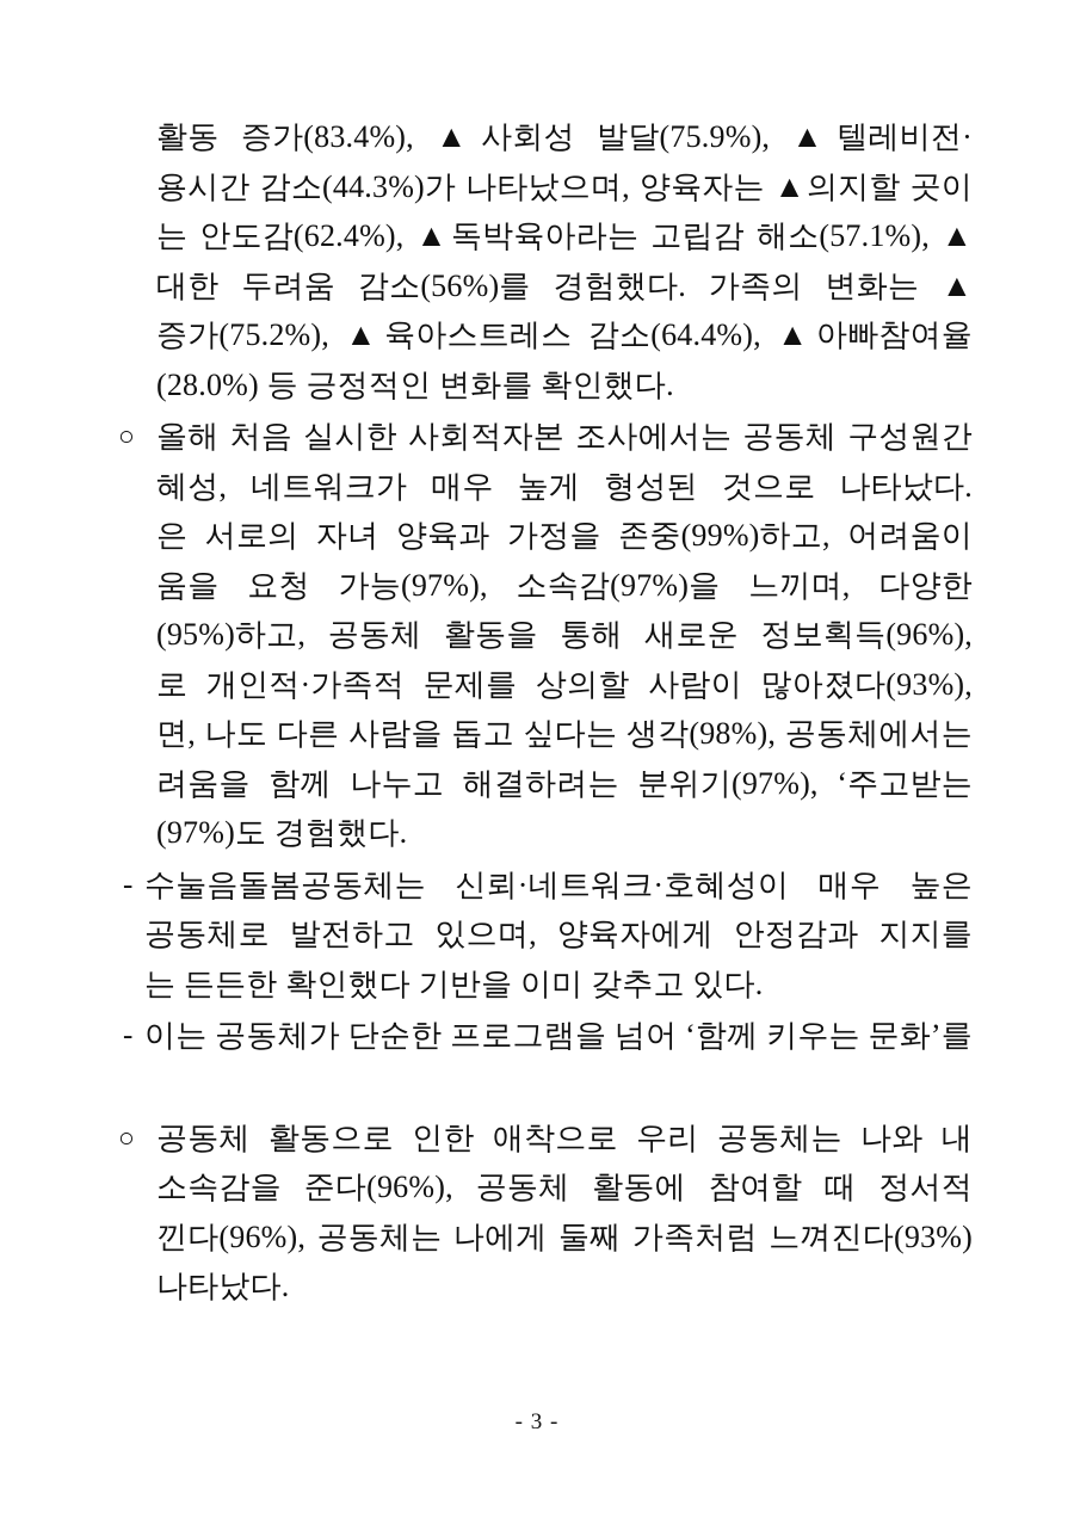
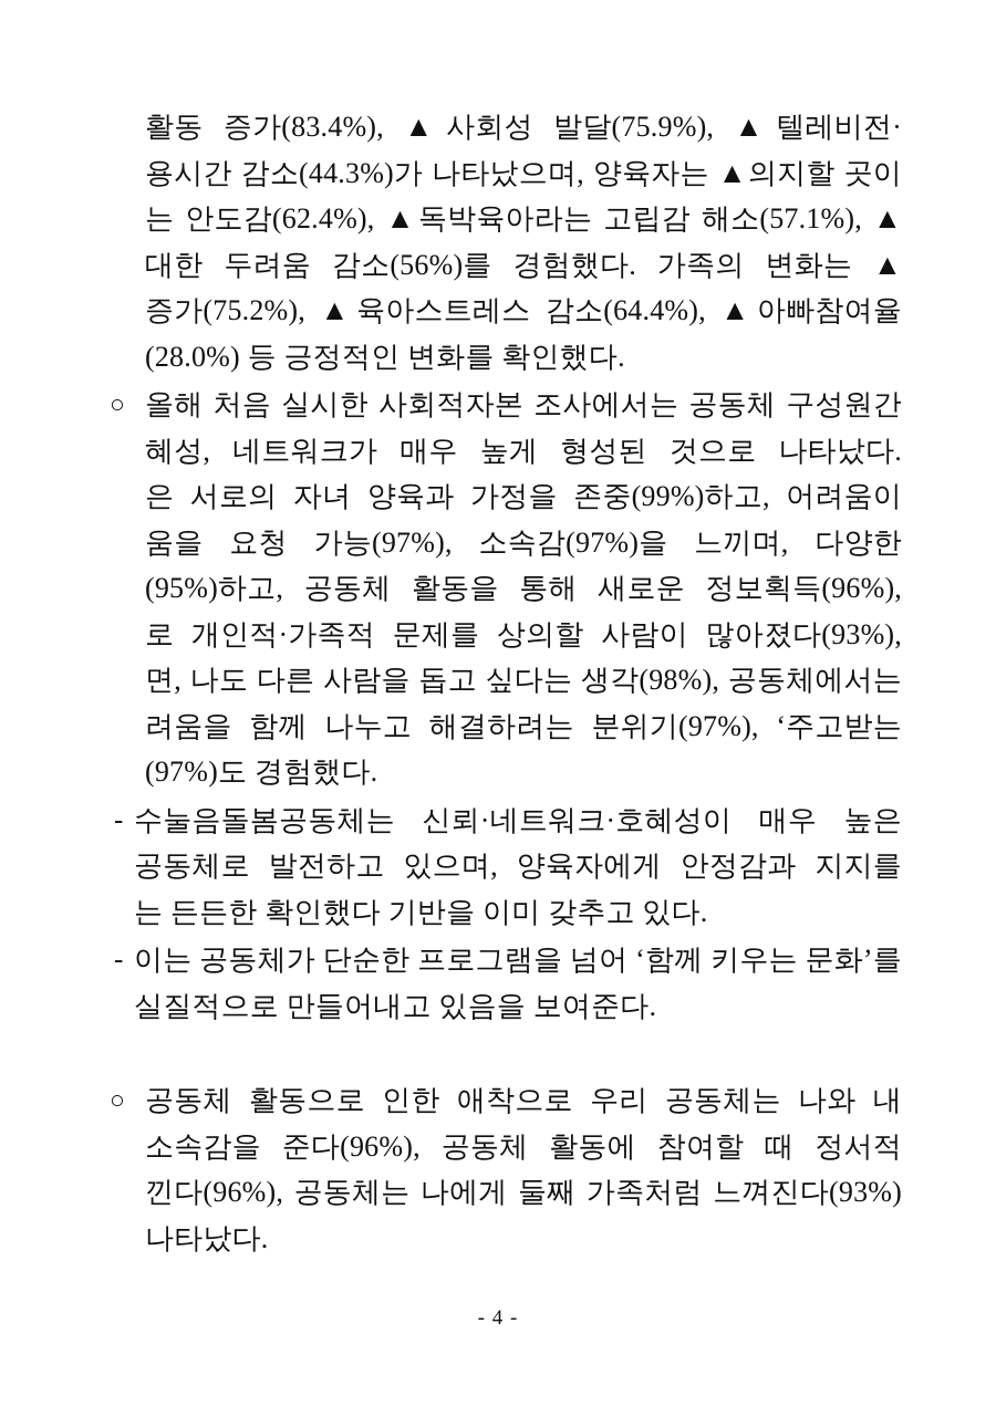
  활동 증가(83.4%), ▲사회성 발달(75.9%), ▲텔레비전·
  용시간 감소(44.3%)가 나타났으며, 양육자는 ▲의지할 곳이
  는 안도감(62.4%), ▲독박육아라는 고립감 해소(57.1%), ▲
  대한 두려움 감소(56%)를 경험했다. 가족의 변화는 ▲
  증가(75.2%), ▲육아스트레스 감소(64.4%), ▲아빠참여율
  (28.0%) 등 긍정적인 변화를 확인했다.
  ○
  올해 처음 실시한 사회적자본 조사에서는 공동체 구성원간
  혜성, 네트워크가 매우 높게 형성된 것으로 나타났다.
  은 서로의 자녀 양육과 가정을 존중(99%)하고, 어려움이
  움을 요청 가능(97%), 소속감(97%)을 느끼며, 다양한
  (95%)하고, 공동체 활동을 통해 새로운 정보획득(96%),
  로 개인적·가족적 문제를 상의할 사람이 많아졌다(93%),
  면, 나도 다른 사람을 돕고 싶다는 생각(98%), 공동체에서는
  려움을 함께 나누고 해결하려는 분위기(97%), ‘주고받는
  (97%)도 경험했다.
  -
  수눌음돌봄공동체는 신뢰·네트워크·호혜성이 매우 높은
  공동체로 발전하고 있으며, 양육자에게 안정감과 지지를
  는 든든한 확인했다 기반을 이미 갖추고 있다.
  -
  이는 공동체가 단순한 프로그램을 넘어 ‘함께 키우는 문화’를
+ 실질적으로 만들어내고 있음을 보여준다.
  ○
  공동체 활동으로 인한 애착으로 우리 공동체는 나와 내
  소속감을 준다(96%), 공동체 활동에 참여할 때 정서적
  낀다(96%), 공동체는 나에게 둘째 가족처럼 느껴진다(93%)
  나타났다.
- - 3 -
+ - 4 -
